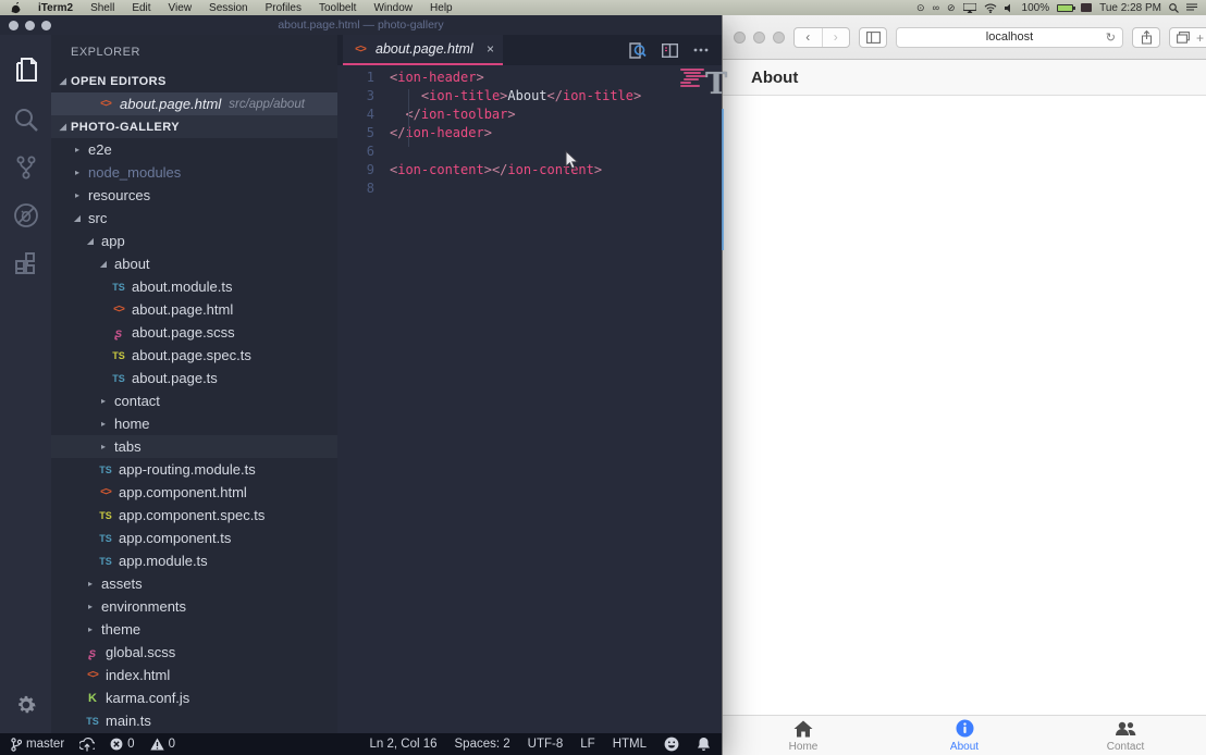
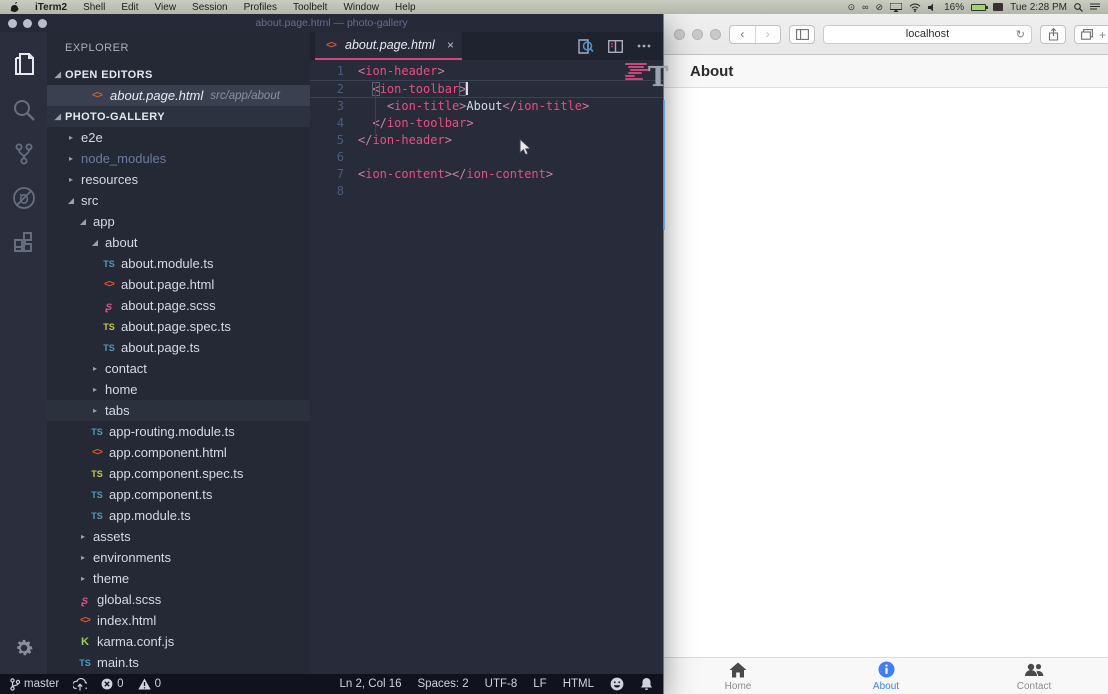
  iTerm2
  Shell
  Edit
  View
  Session
  Profiles
  Toolbelt
  Window
  Help
  ⊙
  ∞
  ⊘
- 100%
+ 16%
  Tue 2:28 PM
  about.page.html — photo-gallery
  EXPLORER
  ◢
  OPEN EDITORS
  <>
  about.page.html
  src/app/about
  ◢
  PHOTO-GALLERY
  ▸
  e2e
  ▸
  node_modules
  ▸
  resources
  ◢
  src
  ◢
  app
  ◢
  about
  TS
  about.module.ts
  <>
  about.page.html
  ʂ
  about.page.scss
  TS
  about.page.spec.ts
  TS
  about.page.ts
  ▸
  contact
  ▸
  home
  ▸
  tabs
  TS
  app-routing.module.ts
  <>
  app.component.html
  TS
  app.component.spec.ts
  TS
  app.component.ts
  TS
  app.module.ts
  ▸
  assets
  ▸
  environments
  ▸
  theme
  ʂ
  global.scss
  <>
  index.html
  K
  karma.conf.js
  TS
  main.ts
  <>
  about.page.html
  ×
  1
  <ion-header>
+ 2
+ <ion-toolbar>
  3
  <ion-title>About</ion-title>
  4
  </ion-toolbar>
  5
  </ion-header>
  6
- 9
+ 7
  <ion-content></ion-content>
  8
  master
  0
  0
  Ln 2, Col 16
  Spaces: 2
  UTF-8
  LF
  HTML
  ‹
  ›
  localhost
  ↻
  +
  About
  Home
  About
  Contact
  T
